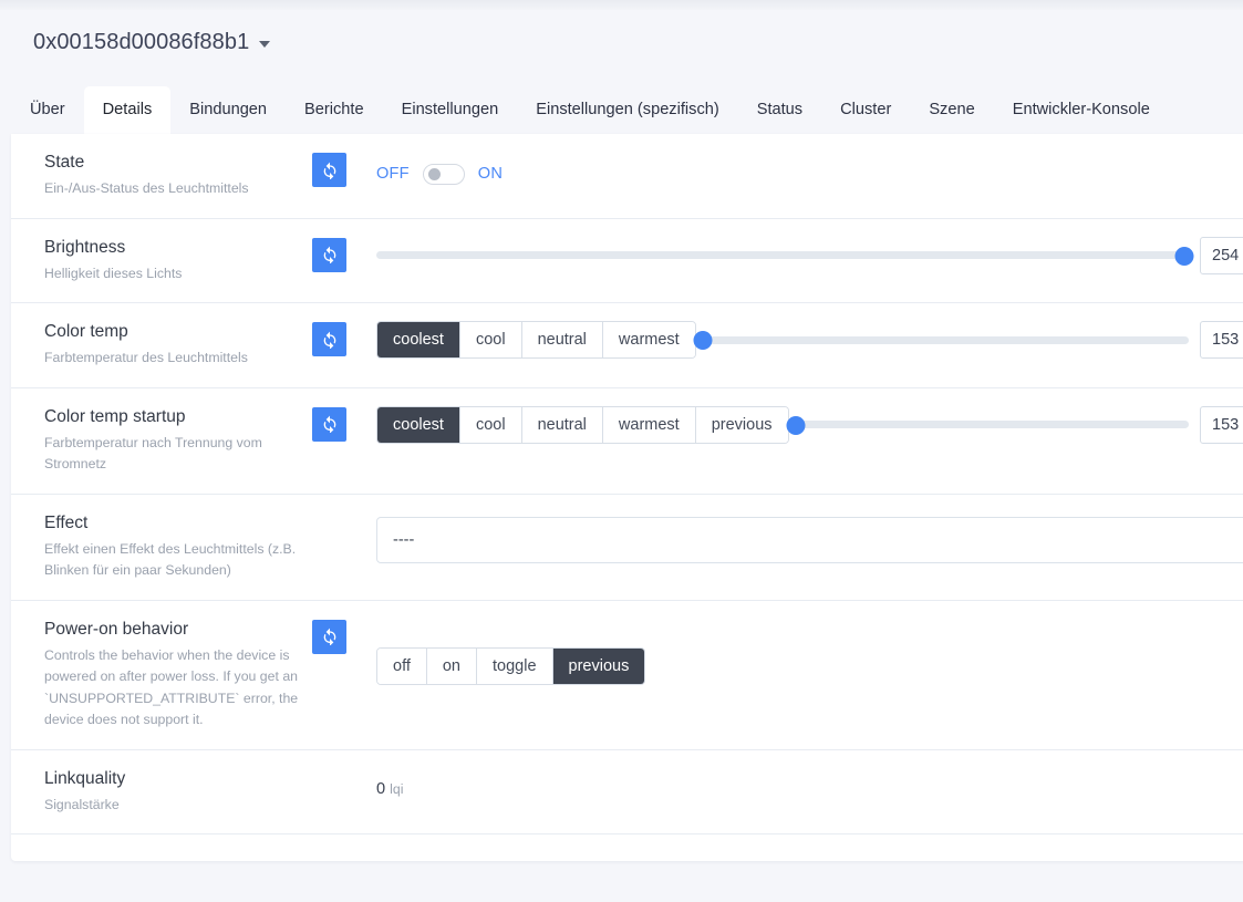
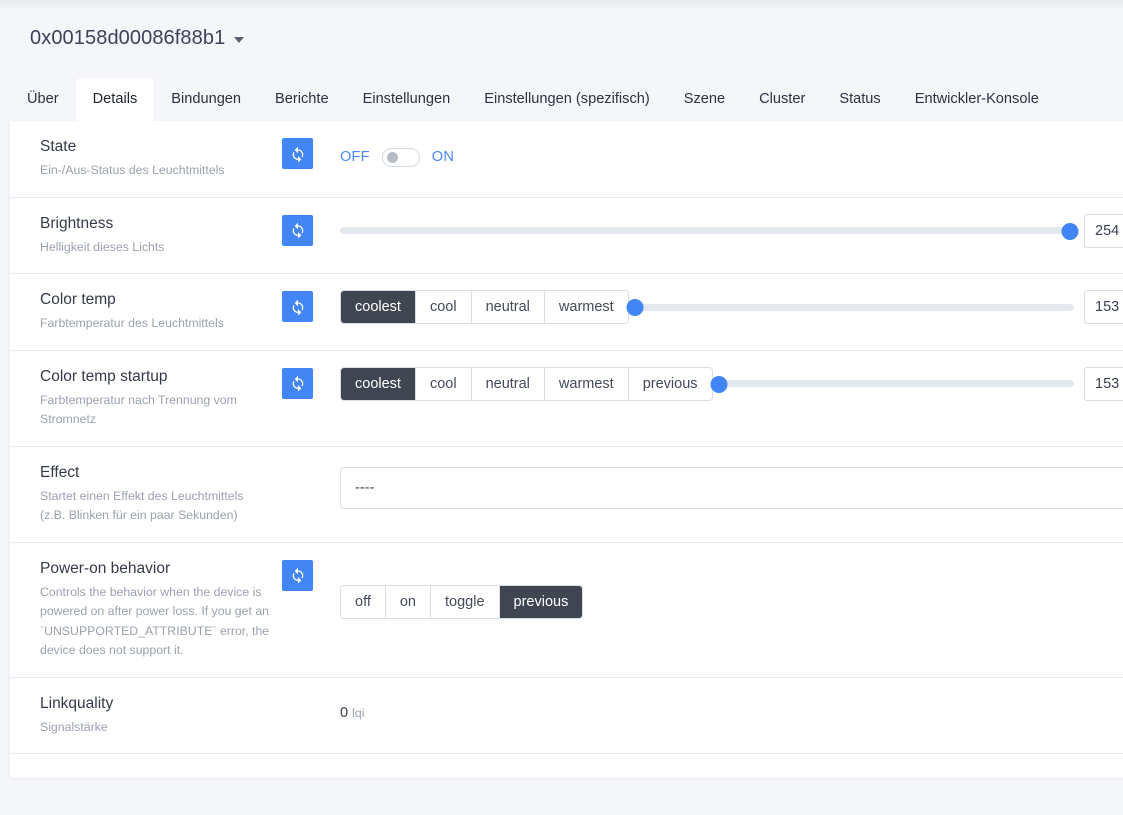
  0x00158d00086f88b1
  Über
  Details
  Bindungen
  Berichte
  Einstellungen
  Einstellungen (spezifisch)
- Status
+ Szene
  Cluster
- Szene
+ Status
  Entwickler-Konsole
  State
  Ein-/Aus-Status des Leuchtmittels
  OFF
  ON
  Brightness
  Helligkeit dieses Lichts
  254
  Color temp
  Farbtemperatur des Leuchtmittels
  coolest
  cool
  neutral
  warmest
  153
  Color temp startup
  Farbtemperatur nach Trennung vom Stromnetz
  coolest
  cool
  neutral
  warmest
  previous
  153
  Effect
- Effekt einen Effekt des Leuchtmittels (z.B. Blinken für ein paar Sekunden)
+ Startet einen Effekt des Leuchtmittels (z.B. Blinken für ein paar Sekunden)
  ----
  Power-on behavior
  Controls the behavior when the device is powered on after power loss. If you get an `UNSUPPORTED_ATTRIBUTE` error, the device does not support it.
  off
  on
  toggle
  previous
  Linkquality
  Signalstärke
  0 lqi
